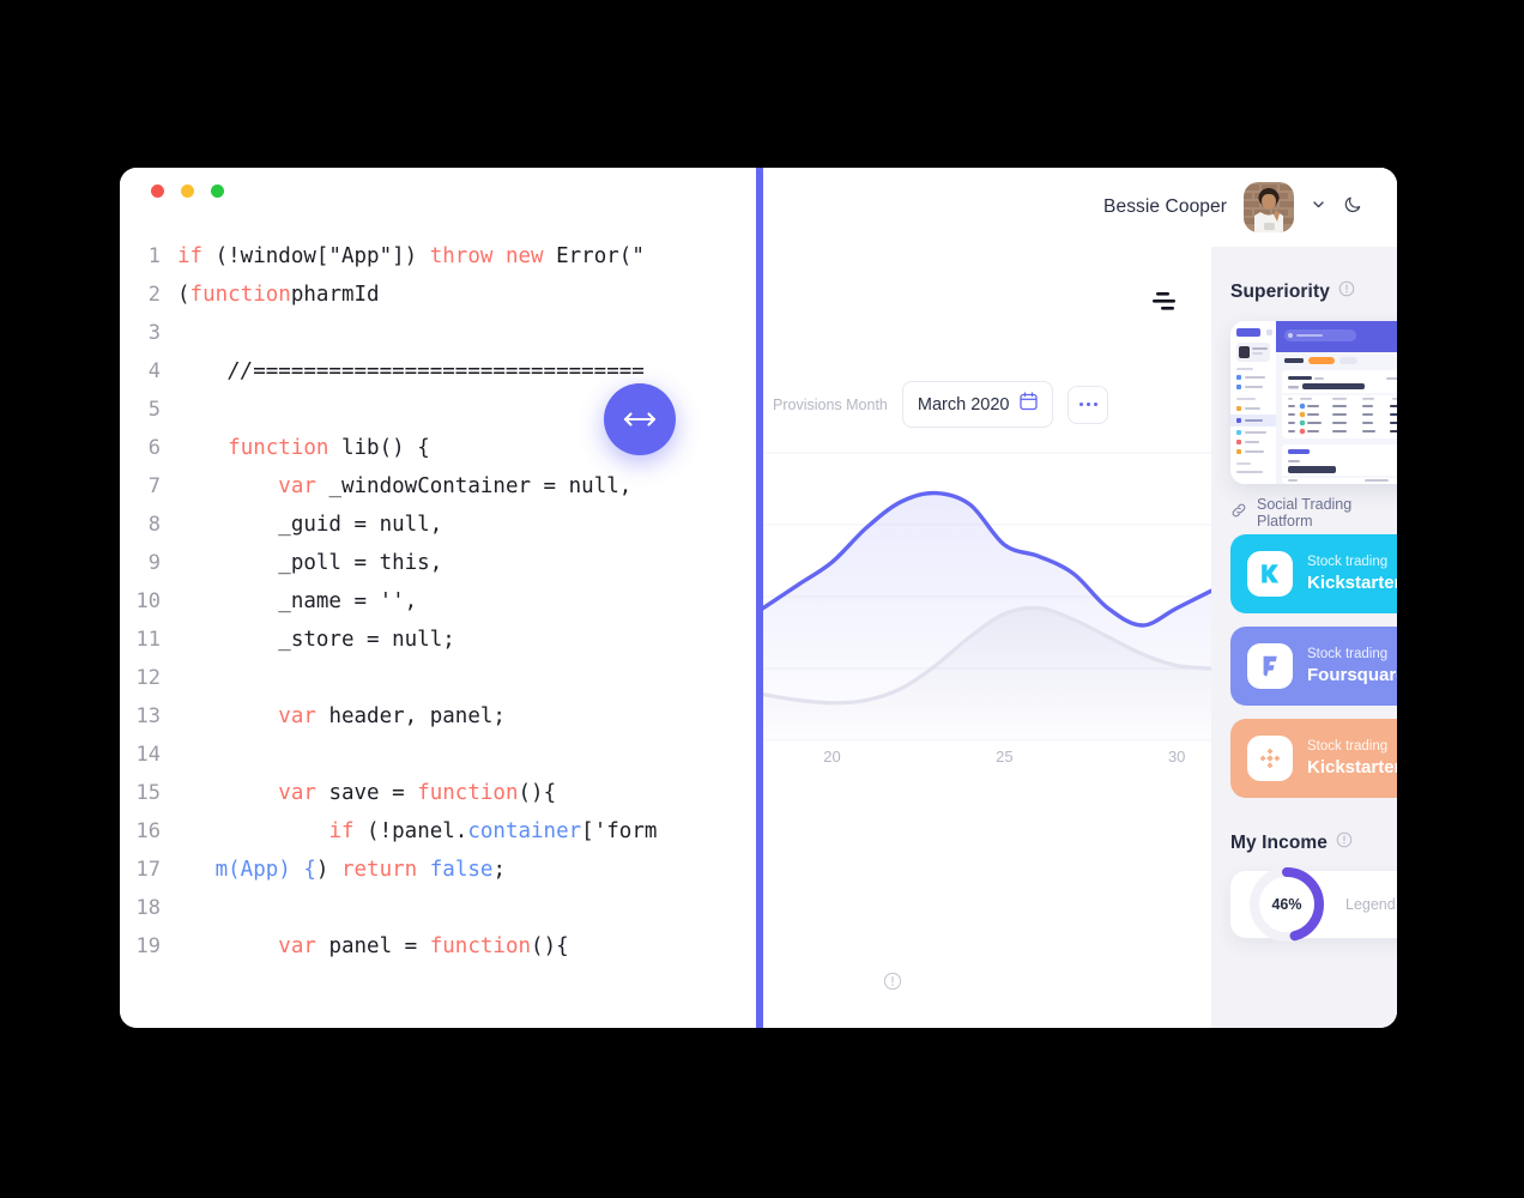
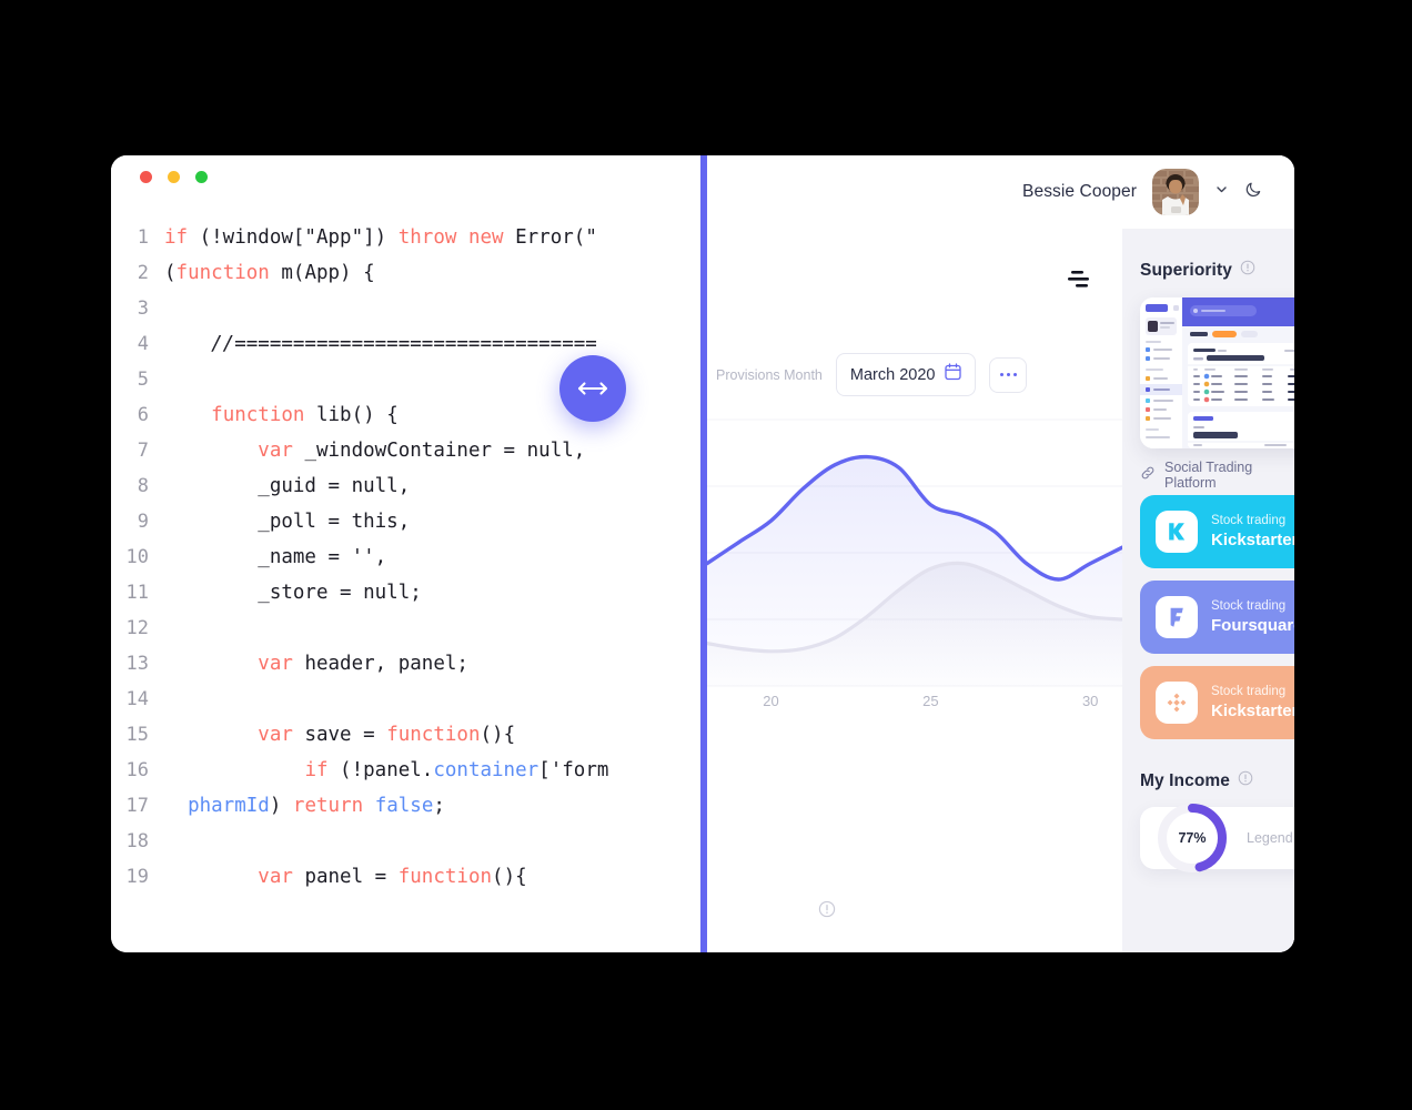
  1
  if (!window["App"]) throw new Error("
  2
- (functionpharmId
+ (function m(App) {
  3
  4
  //===============================
  5
  6
  function lib() {
  7
  var _windowContainer = null,
  8
  _guid = null,
  9
  _poll = this,
  10
  _name = '',
  11
  _store = null;
  12
  13
  var header, panel;
  14
  15
  var save = function(){
  16
  if (!panel.container['form
  17
- m(App) {) return false;
+ pharmId) return false;
  18
  19
  var panel = function(){
  Bessie Cooper
  Provisions Month
  March 2020
  20
  25
  30
  Superiority
  Social Trading Platform
  Stock trading
  Kickstarte
  Stock trading
  Foursquar
  Stock trading
  Kickstarte
  My Income
- 46%
+ 77%
  Legend
